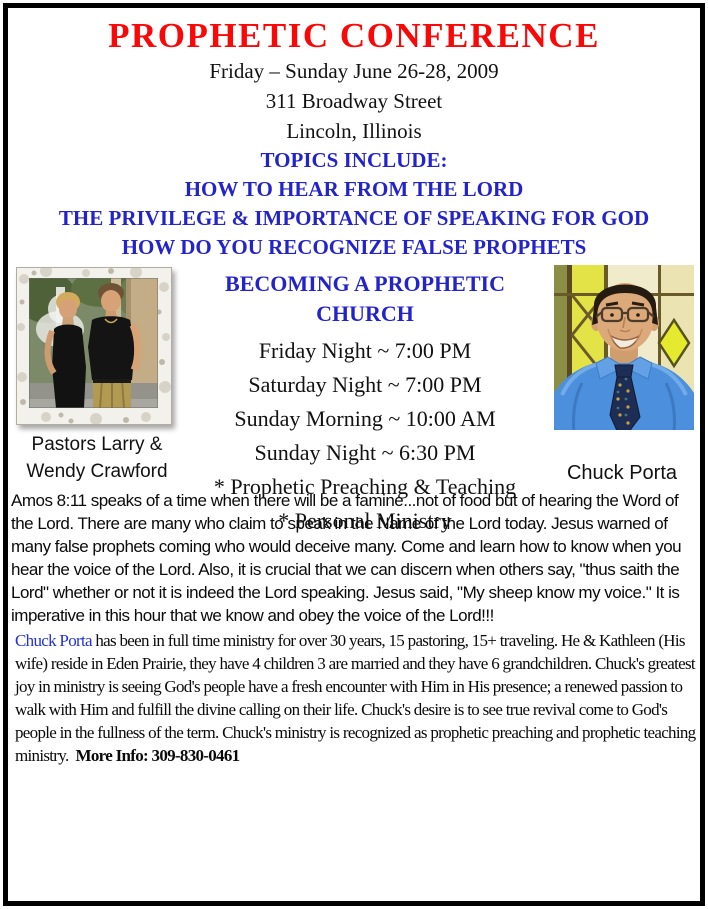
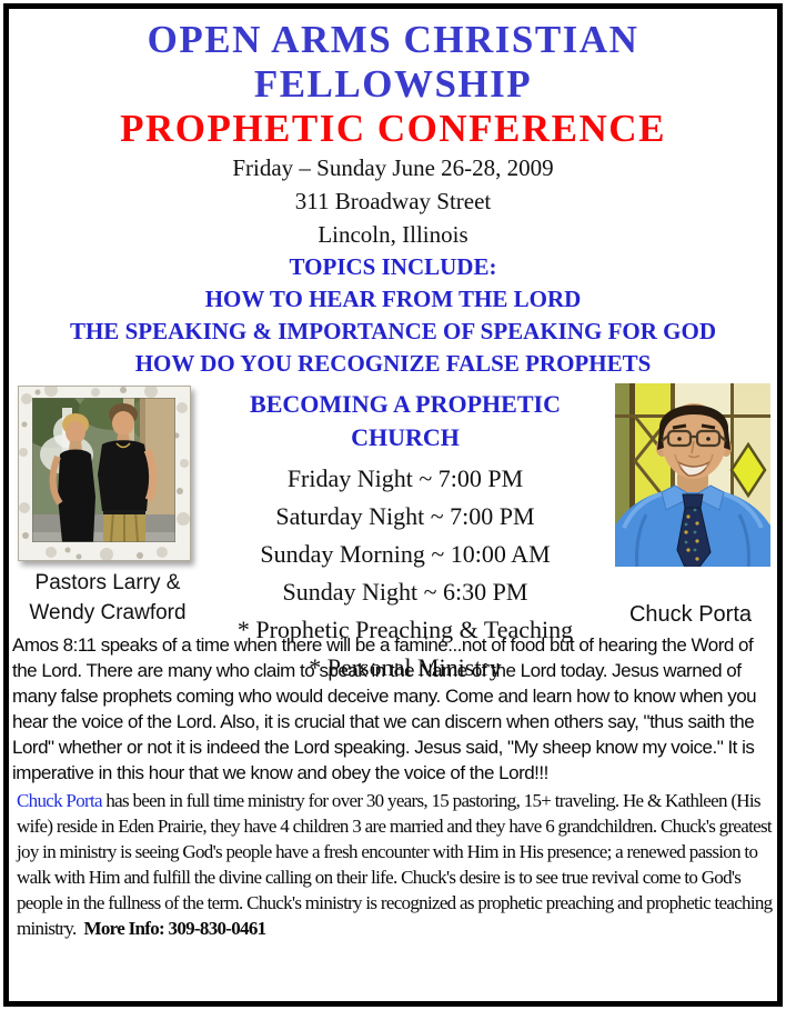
+ OPEN ARMS CHRISTIAN
+ FELLOWSHIP
  PROPHETIC CONFERENCE
  Friday – Sunday June 26-28, 2009
  311 Broadway Street
  Lincoln, Illinois
  TOPICS INCLUDE:
  HOW TO HEAR FROM THE LORD
- THE PRIVILEGE & IMPORTANCE OF SPEAKING FOR GOD
+ THE SPEAKING & IMPORTANCE OF SPEAKING FOR GOD
  HOW DO YOU RECOGNIZE FALSE PROPHETS
  Pastors Larry &
  Wendy Crawford
  BECOMING A PROPHETIC CHURCH
  Friday Night ~ 7:00 PM
  Saturday Night ~ 7:00 PM
  Sunday Morning ~ 10:00 AM
  Sunday Night ~ 6:30 PM
  * Prophetic Preaching & Teaching
  * Personal Ministry
  Chuck Porta
  Amos 8:11 speaks of a time when there will be a famine...not of food but of hearing the Word of the Lord. There are many who claim to speak in the Name of the Lord today. Jesus warned of many false prophets coming who would deceive many. Come and learn how to know when you hear the voice of the Lord. Also, it is crucial that we can discern when others say, "thus saith the Lord" whether or not it is indeed the Lord speaking. Jesus said, "My sheep know my voice." It is imperative in this hour that we know and obey the voice of the Lord!!!
  Chuck Porta has been in full time ministry for over 30 years, 15 pastoring, 15+ traveling. He & Kathleen (His wife) reside in Eden Prairie, they have 4 children 3 are married and they have 6 grandchildren. Chuck's greatest joy in ministry is seeing God's people have a fresh encounter with Him in His presence; a renewed passion to walk with Him and fulfill the divine calling on their life. Chuck's desire is to see true revival come to God's people in the fullness of the term. Chuck's ministry is recognized as prophetic preaching and prophetic teaching ministry. More Info: 309-830-0461
